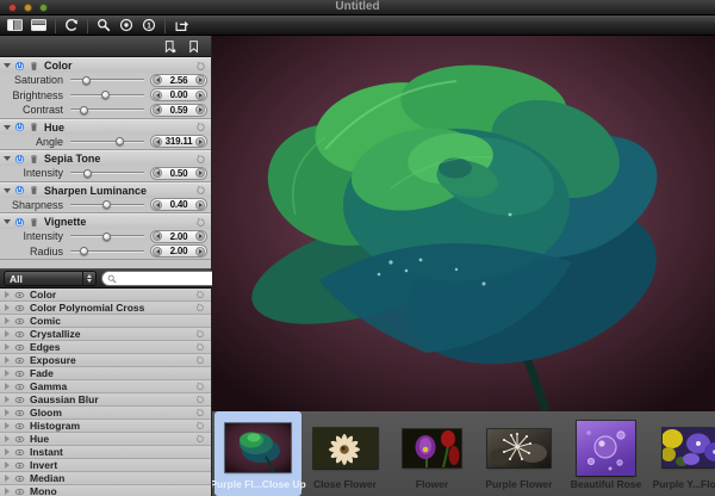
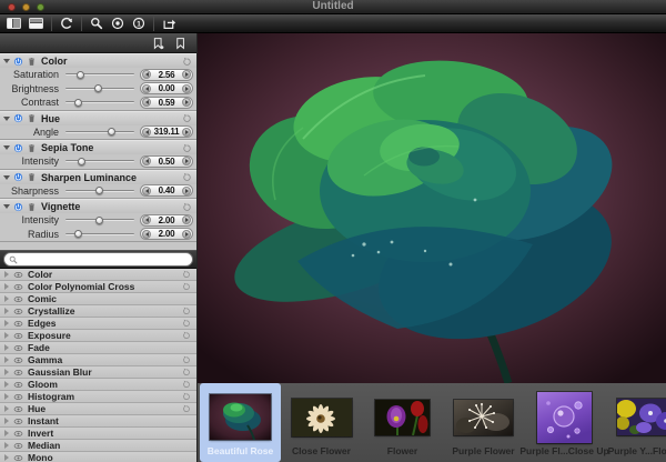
  Untitled
  Color
  Saturation
  2.56
  Brightness
  0.00
  Contrast
  0.59
  Hue
  Angle
  319.11
  Sepia Tone
  Intensity
  0.50
  Sharpen Luminance
  Sharpness
  0.40
  Vignette
  Intensity
  2.00
  Radius
  2.00
- All
  Color
  Color Polynomial Cross
  Comic
  Crystallize
  Edges
  Exposure
  Fade
  Gamma
  Gaussian Blur
  Gloom
  Histogram
  Hue
  Instant
  Invert
  Median
  Mono
- Purple Fl...Close Up
+ Beautiful Rose
  Close Flower
  Flower
  Purple Flower
- Beautiful Rose
+ Purple Fl...Close Up
  Purple Y...Flo
